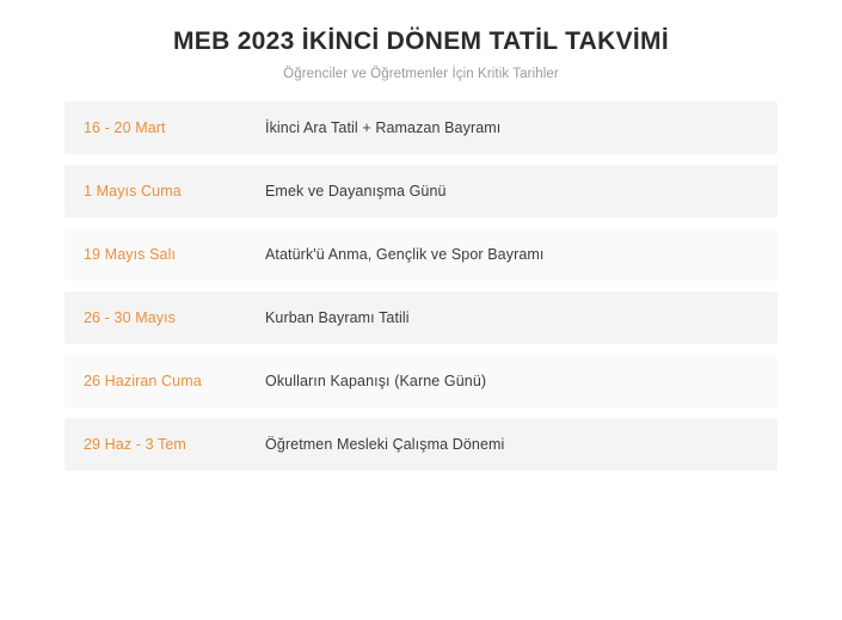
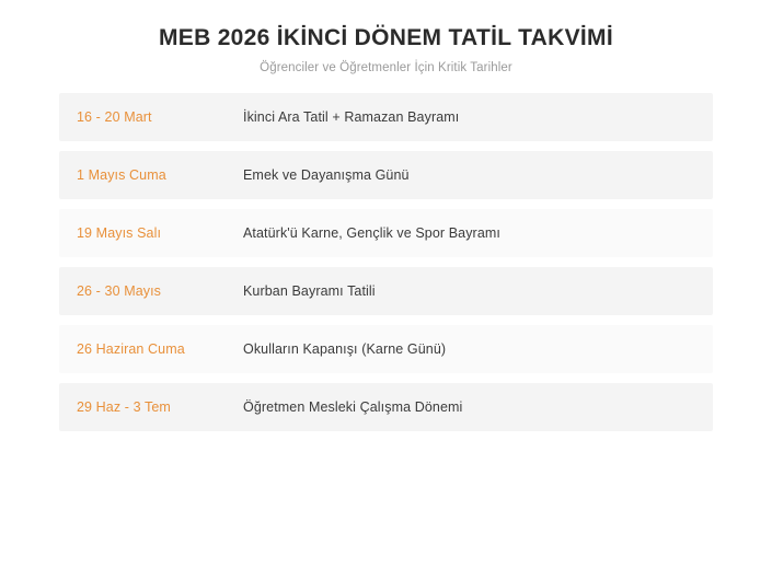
- MEB 2023 İKİNCİ DÖNEM TATİL TAKVİMİ
+ MEB 2026 İKİNCİ DÖNEM TATİL TAKVİMİ
  Öğrenciler ve Öğretmenler İçin Kritik Tarihler
  16 - 20 Mart
  İkinci Ara Tatil + Ramazan Bayramı
  1 Mayıs Cuma
  Emek ve Dayanışma Günü
  19 Mayıs Salı
- Atatürk'ü Anma, Gençlik ve Spor Bayramı
+ Atatürk'ü Karne, Gençlik ve Spor Bayramı
  26 - 30 Mayıs
  Kurban Bayramı Tatili
  26 Haziran Cuma
  Okulların Kapanışı (Karne Günü)
  29 Haz - 3 Tem
  Öğretmen Mesleki Çalışma Dönemi
